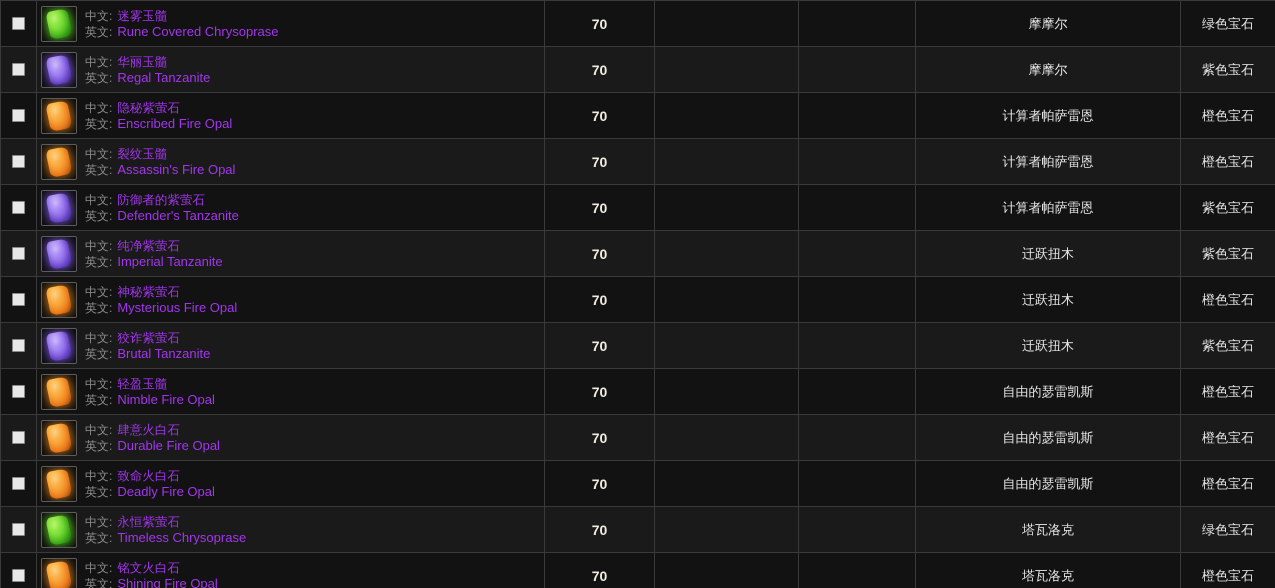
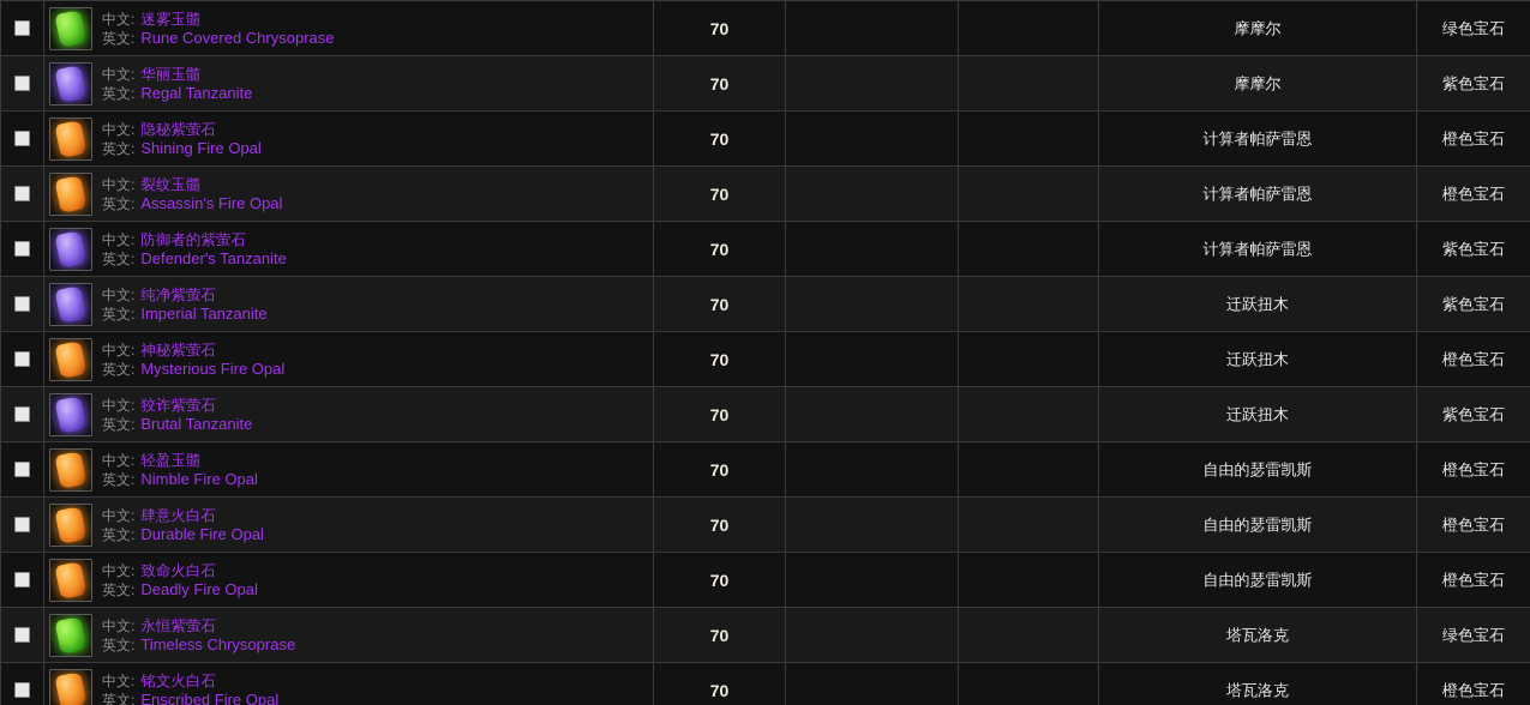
  	中文: 迷雾玉髓英文: Rune Covered Chrysoprase	70			摩摩尔	绿色宝石
  	中文: 华丽玉髓英文: Regal Tanzanite	70			摩摩尔	紫色宝石
- 	中文: 隐秘紫萤石英文: Enscribed Fire Opal	70			计算者帕萨雷恩	橙色宝石
+ 	中文: 隐秘紫萤石英文: Shining Fire Opal	70			计算者帕萨雷恩	橙色宝石
  	中文: 裂纹玉髓英文: Assassin's Fire Opal	70			计算者帕萨雷恩	橙色宝石
  	中文: 防御者的紫萤石英文: Defender's Tanzanite	70			计算者帕萨雷恩	紫色宝石
  	中文: 纯净紫萤石英文: Imperial Tanzanite	70			迁跃扭木	紫色宝石
  	中文: 神秘紫萤石英文: Mysterious Fire Opal	70			迁跃扭木	橙色宝石
  	中文: 狡诈紫萤石英文: Brutal Tanzanite	70			迁跃扭木	紫色宝石
  	中文: 轻盈玉髓英文: Nimble Fire Opal	70			自由的瑟雷凯斯	橙色宝石
  	中文: 肆意火白石英文: Durable Fire Opal	70			自由的瑟雷凯斯	橙色宝石
  	中文: 致命火白石英文: Deadly Fire Opal	70			自由的瑟雷凯斯	橙色宝石
  	中文: 永恒紫萤石英文: Timeless Chrysoprase	70			塔瓦洛克	绿色宝石
- 	中文: 铭文火白石英文: Shining Fire Opal	70			塔瓦洛克	橙色宝石
+ 	中文: 铭文火白石英文: Enscribed Fire Opal	70			塔瓦洛克	橙色宝石
